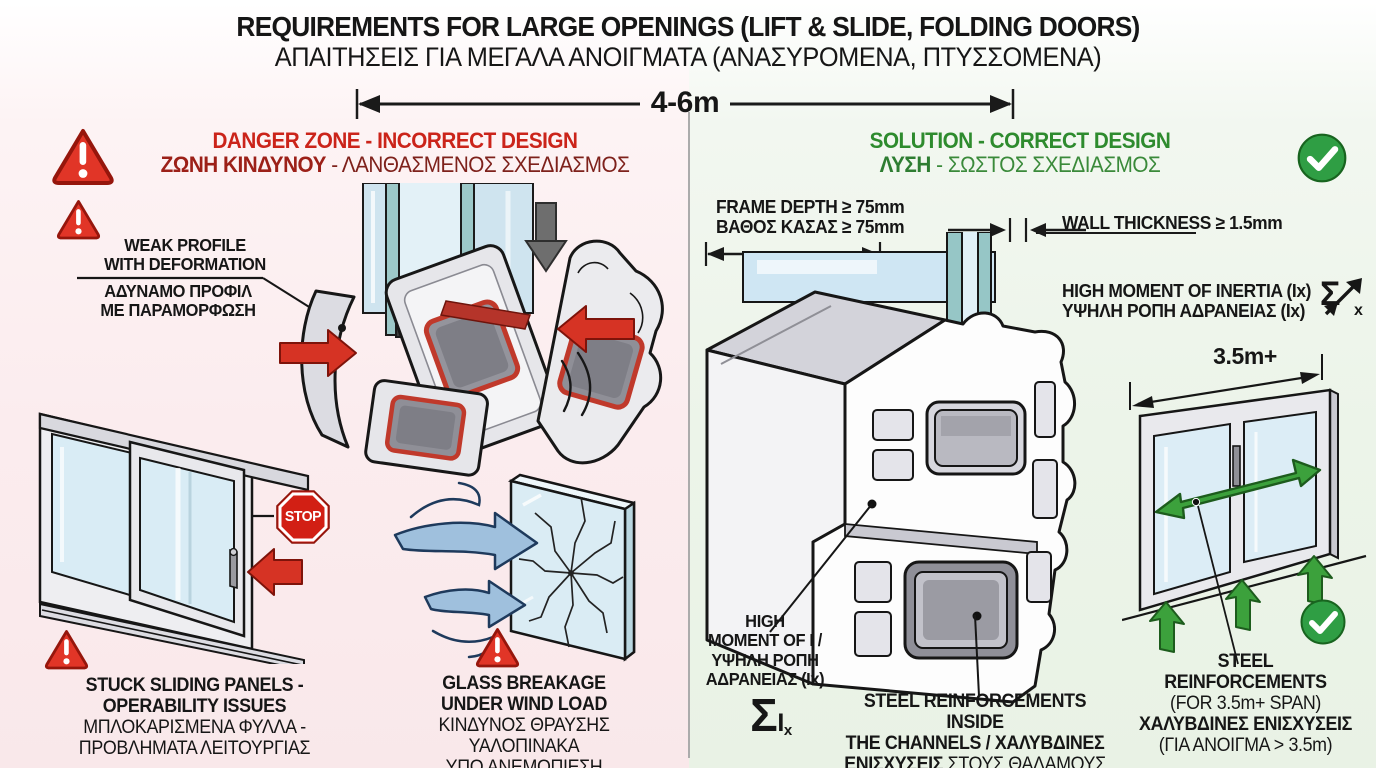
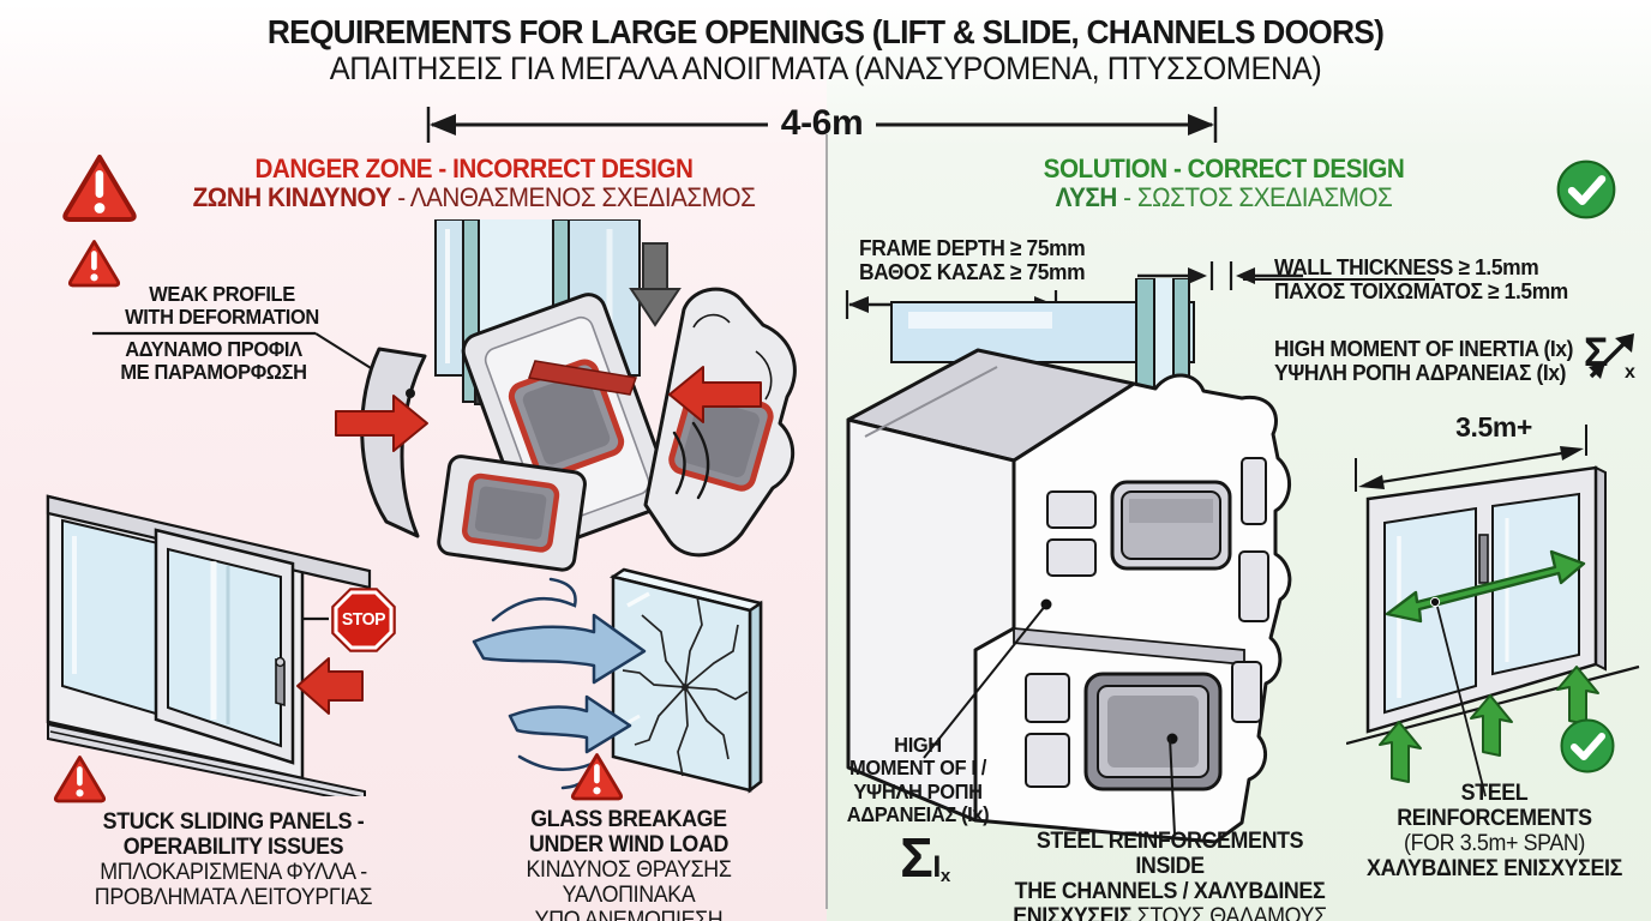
- REQUIREMENTS FOR LARGE OPENINGS (LIFT & SLIDE, FOLDING DOORS)
+ REQUIREMENTS FOR LARGE OPENINGS (LIFT & SLIDE, CHANNELS DOORS)
  ΑΠΑΙΤΗΣΕΙΣ ΓΙΑ ΜΕΓΑΛΑ ΑΝΟΙΓΜΑΤΑ (ΑΝΑΣΥΡΟΜΕΝΑ, ΠΤΥΣΣΟΜΕΝΑ)
  4-6m
  DANGER ZONE - INCORRECT DESIGN
  ΖΩΝΗ ΚΙΝΔΥΝΟΥ - ΛΑΝΘΑΣΜΕΝΟΣ ΣΧΕΔΙΑΣΜΟΣ
  WEAK PROFILE
  WITH DEFORMATION
  ΑΔΥΝΑΜΟ ΠΡΟΦΙΛ
  ΜΕ ΠΑΡΑΜΟΡΦΩΣΗ
  STOP
  STUCK SLIDING PANELS -
  OPERABILITY ISSUES
  ΜΠΛΟΚΑΡΙΣΜΕΝΑ ΦΥΛΛΑ -
  ΠΡΟΒΛΗΜΑΤΑ ΛΕΙΤΟΥΡΓΙΑΣ
  GLASS BREAKAGE
  UNDER WIND LOAD
  ΚΙΝΔΥΝΟΣ ΘΡΑΥΣΗΣ ΥΑΛΟΠΙΝΑΚΑ
  ΥΠΟ ΑΝΕΜΟΠΙΕΣΗ
  SOLUTION - CORRECT DESIGN
  ΛΥΣΗ - ΣΩΣΤΟΣ ΣΧΕΔΙΑΣΜΟΣ
  FRAME DEPTH ≥ 75mm
  ΒΑΘΟΣ ΚΑΣΑΣ ≥ 75mm
  WALL THICKNESS ≥ 1.5mm
+ ΠΑΧΟΣ ΤΟΙΧΩΜΑΤΟΣ ≥ 1.5mm
  HIGH MOMENT OF INERTIA (Ix)
  ΥΨΗΛΗ ΡΟΠΗ ΑΔΡΑΝΕΙΑΣ (Ix)
  Σ
  x
  3.5m+
  HIGH
  MOMENT OF I /
  ΥΨΗΛΗ ΡΟΠΗ
  ΑΔΡΑΝΕΙΑΣ (Ix)
  ΣIx
  STEEL REINFORCEMENTS INSIDE
  THE CHANNELS / ΧΑΛΥΒΔΙΝΕΣ
  ΕΝΙΣΧΥΣΕΙΣ ΣΤΟΥΣ ΘΑΛΑΜΟΥΣ
  STEEL REINFORCEMENTS
  (FOR 3.5m+ SPAN)
  ΧΑΛΥΒΔΙΝΕΣ ΕΝΙΣΧΥΣΕΙΣ
- (ΓΙΑ ΑΝΟΙΓΜΑ > 3.5m)
